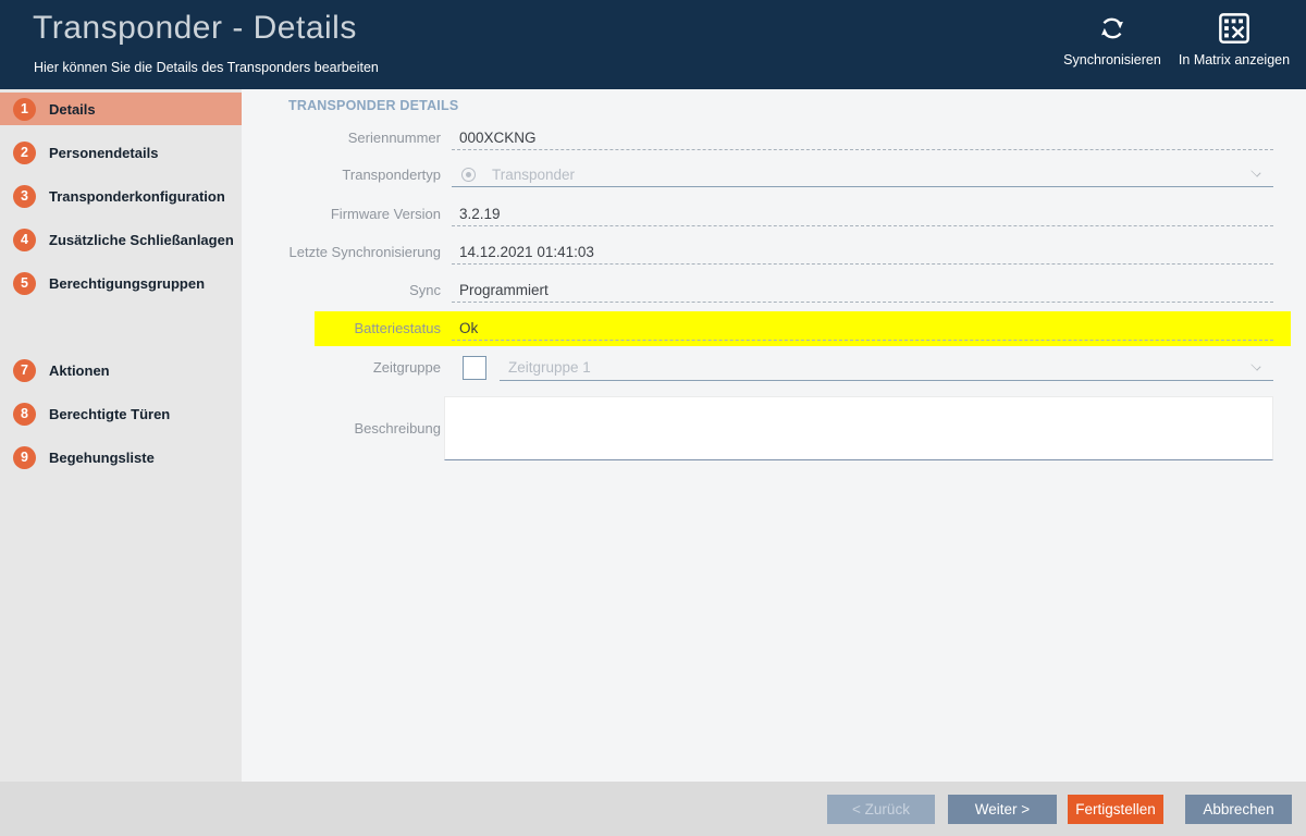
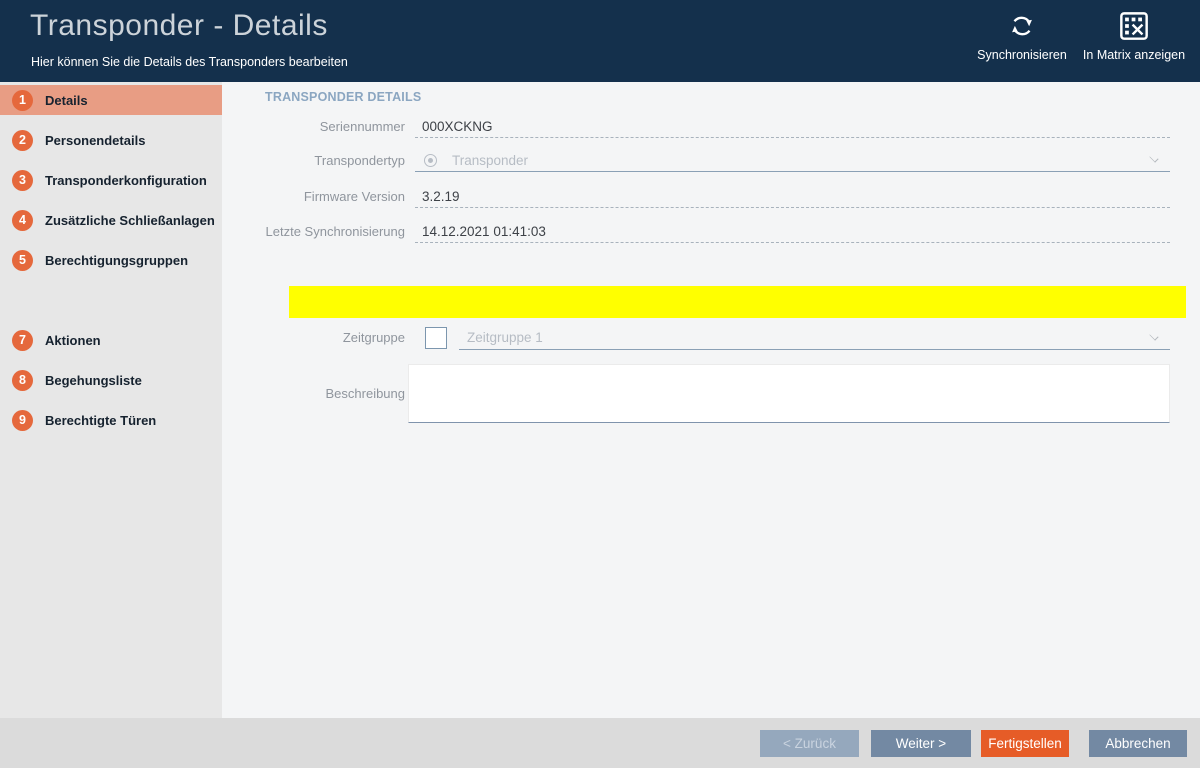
  Transponder - Details
  Hier können Sie die Details des Transponders bearbeiten
  Synchronisieren
  In Matrix anzeigen
  1
  Details
  2
  Personendetails
  3
  Transponderkonfiguration
  4
  Zusätzliche Schließanlagen
  5
  Berechtigungsgruppen
  7
  Aktionen
  8
- Berechtigte Türen
+ Begehungsliste
  9
- Begehungsliste
+ Berechtigte Türen
  TRANSPONDER DETAILS
  Seriennummer
  000XCKNG
  Transpondertyp
  Transponder
  Firmware Version
  3.2.19
  Letzte Synchronisierung
  14.12.2021 01:41:03
- Sync
- Programmiert
- Batteriestatus
- Ok
  Zeitgruppe
  Zeitgruppe 1
  Beschreibung
  < Zurück
  Weiter >
  Fertigstellen
  Abbrechen
